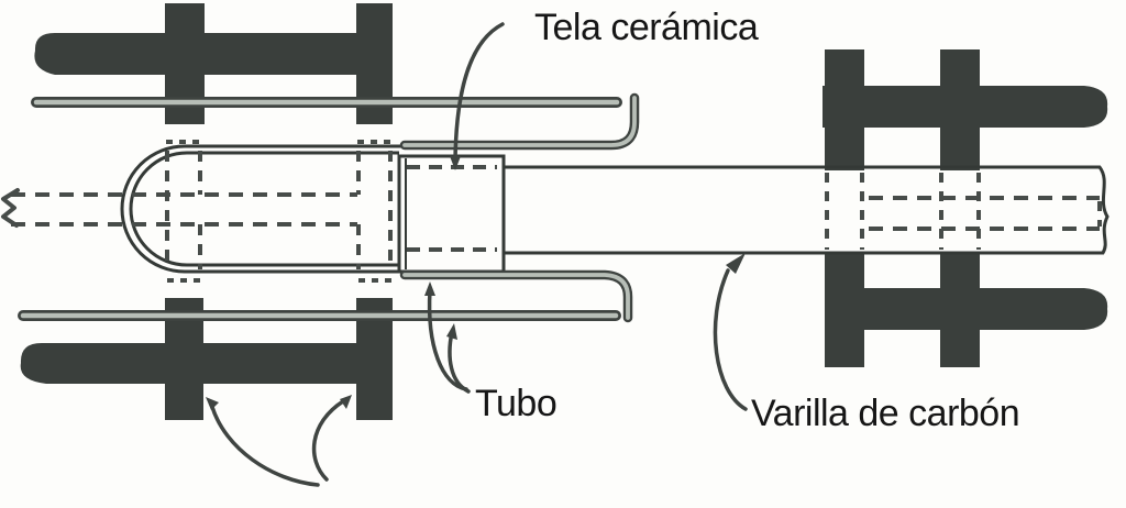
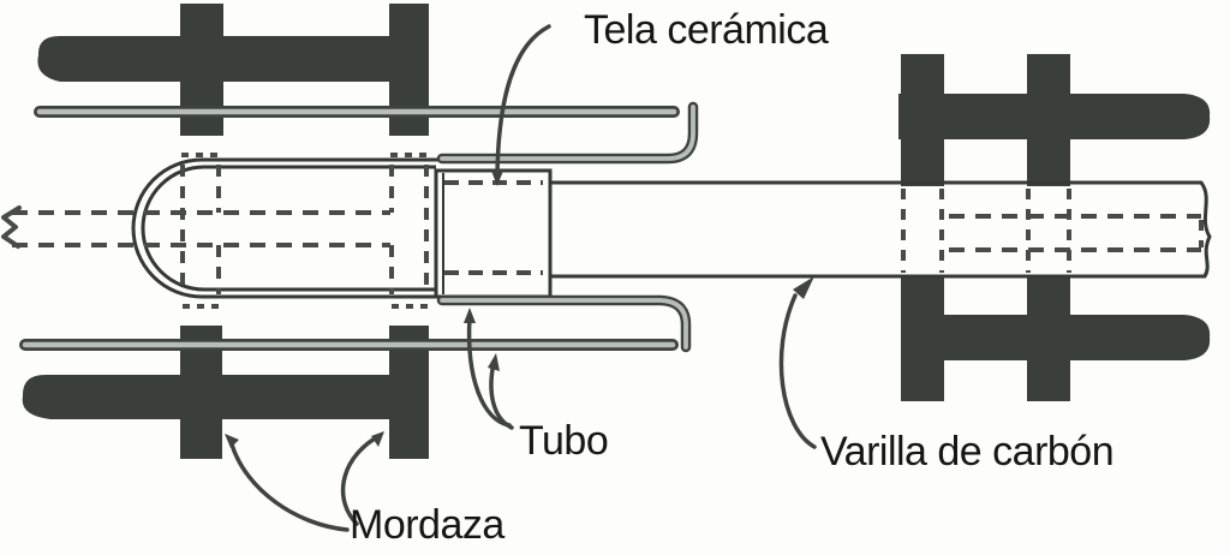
  Tela cerámica
  Tubo
+ Mordaza
  Varilla de carbón
